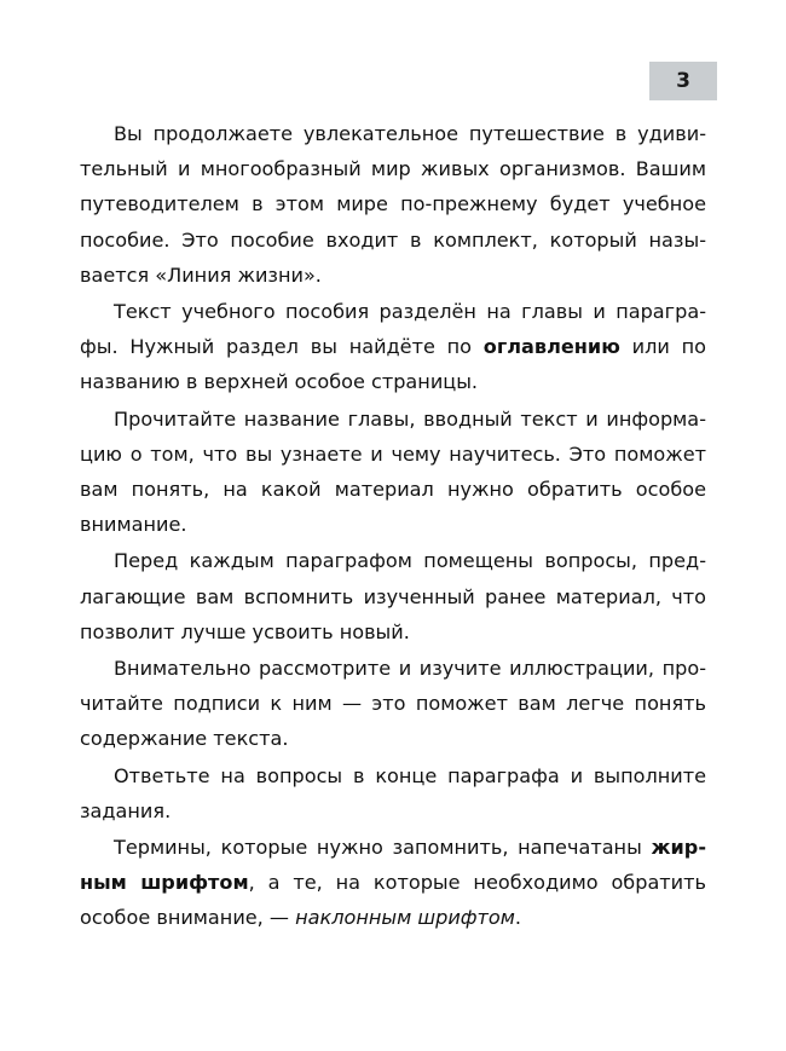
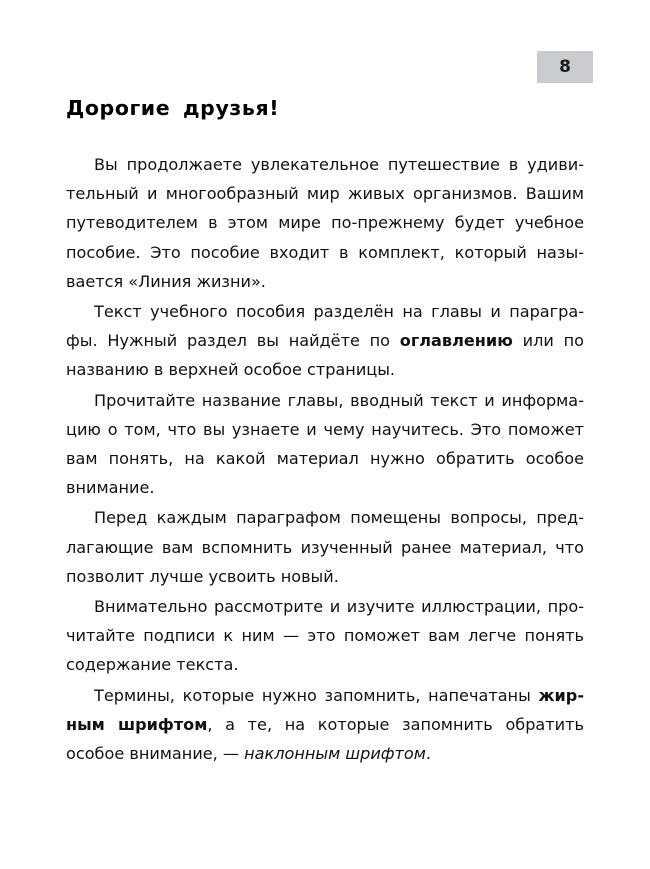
- 3
+ 8
+ Дорогие друзья!
  Вы продолжаете увлекательное путешествие в удиви­ельный и многообразный мир живых организмов. Вашим путеводителем в этом мире по-прежнему будет учебное пособие. Это пособие входит в комплект, который назы­ается «Линия жизни».
  Текст учебного пособия разделён на главы и парагра­ы. Нужный раздел вы найдёте по оглавлению или по названию в верхней особое страницы.
  Прочитайте название главы, вводный текст и информа­ию о том, что вы узнаете и чему научитесь. Это по­может вам понять, на какой материал нужно обратить особое внимание.
  Перед каждым параграфом помещены вопросы, пред­агающие вам вспомнить изученный ранее материал, что позволит лучше усвоить новый.
  Внимательно рассмотрите и изучите иллюстрации, про­итайте подписи к ним — это поможет вам легче по­нять содержание текста.
- Ответьте на вопросы в конце параграфа и выполните задания.
- Термины, которые нужно запомнить, напечатаны жир­ым шрифтом, а те, на которые необходимо обратить особое внимание, — наклонным шрифтом.
+ Термины, которые нужно запомнить, напечатаны жир­ым шрифтом, а те, на которые запомнить обратить особое внимание, — наклонным шрифтом.
